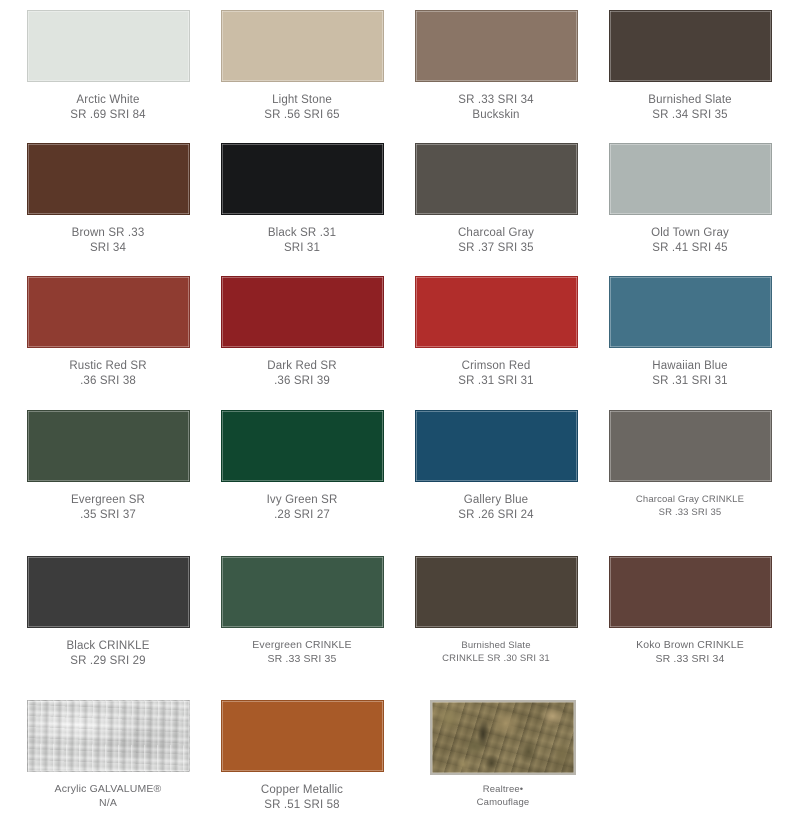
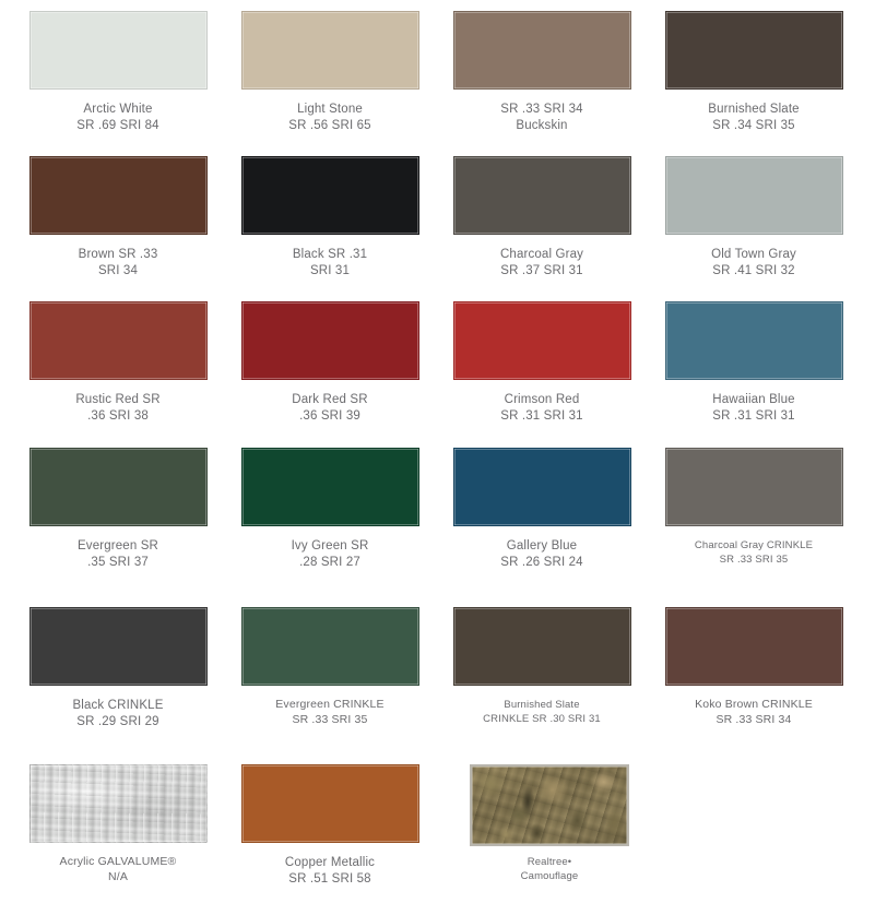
  Arctic White
  SR .69 SRI 84
  Light Stone
  SR .56 SRI 65
  SR .33 SRI 34
  Buckskin
  Burnished Slate
  SR .34 SRI 35
  Brown SR .33
  SRI 34
  Black SR .31
  SRI 31
  Charcoal Gray
- SR .37 SRI 35
+ SR .37 SRI 31
  Old Town Gray
- SR .41 SRI 45
+ SR .41 SRI 32
  Rustic Red SR
  .36 SRI 38
  Dark Red SR
  .36 SRI 39
  Crimson Red
  SR .31 SRI 31
  Hawaiian Blue
  SR .31 SRI 31
  Evergreen SR
  .35 SRI 37
  Ivy Green SR
  .28 SRI 27
  Gallery Blue
  SR .26 SRI 24
  Charcoal Gray CRINKLE
  SR .33 SRI 35
  Black CRINKLE
  SR .29 SRI 29
  Evergreen CRINKLE
  SR .33 SRI 35
  Burnished Slate
  CRINKLE SR .30 SRI 31
  Koko Brown CRINKLE
  SR .33 SRI 34
  Acrylic GALVALUME®
  N/A
  Copper Metallic
  SR .51 SRI 58
  Realtree•
  Camouflage
